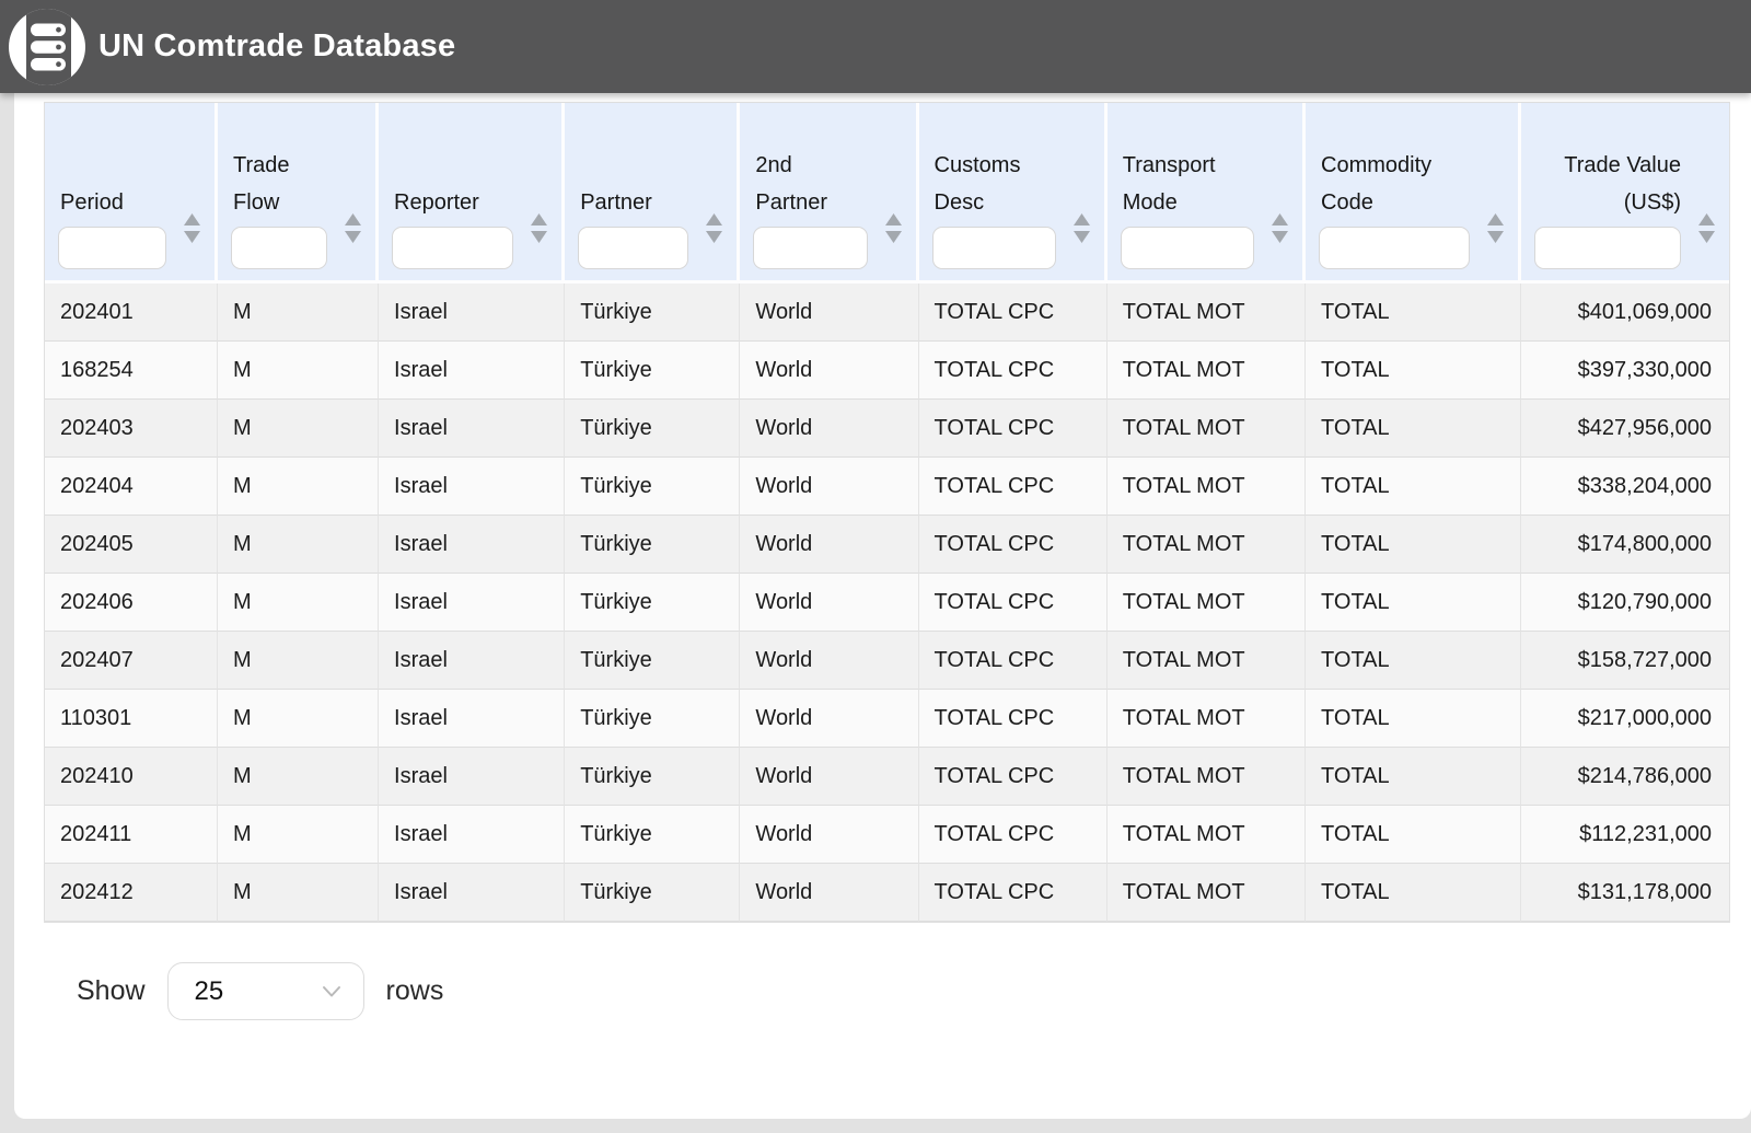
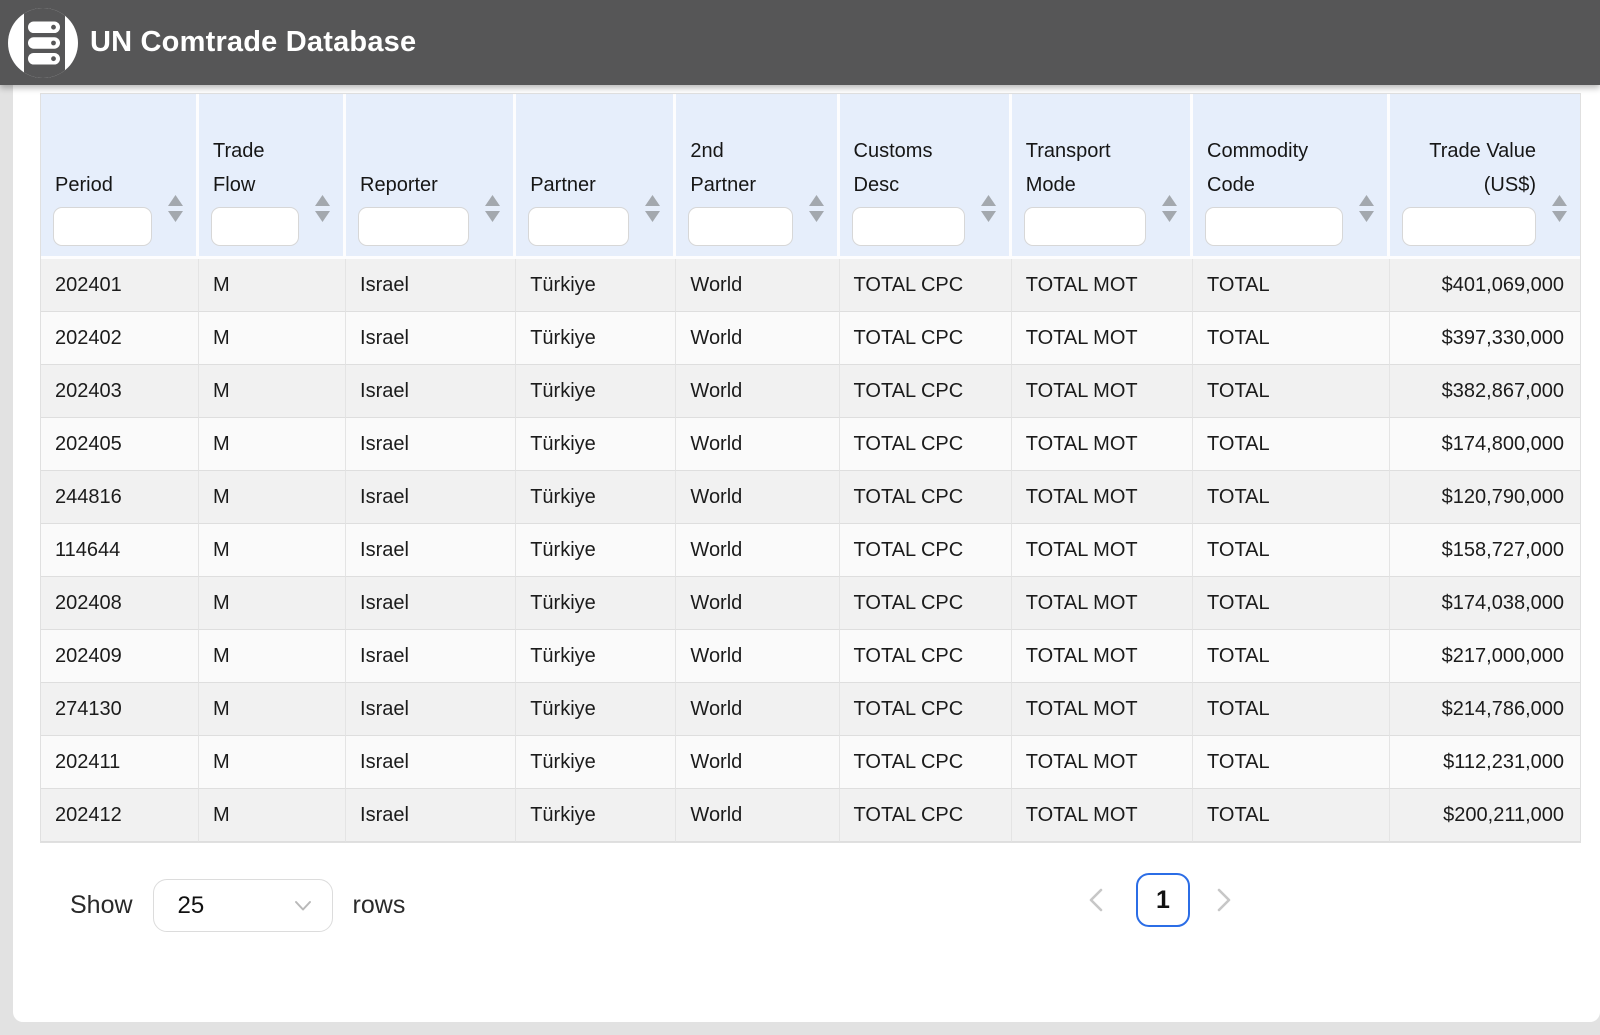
  UN Comtrade Database
  Period	Trade Flow	Reporter	Partner	2nd Partner	Customs Desc	Transport Mode	Commodity Code	Trade Value (US$)
  202401	M	Israel	Türkiye	World	TOTAL CPC	TOTAL MOT	TOTAL	$401,069,000
- 168254	M	Israel	Türkiye	World	TOTAL CPC	TOTAL MOT	TOTAL	$397,330,000
+ 202402	M	Israel	Türkiye	World	TOTAL CPC	TOTAL MOT	TOTAL	$397,330,000
- 202403	M	Israel	Türkiye	World	TOTAL CPC	TOTAL MOT	TOTAL	$427,956,000
+ 202403	M	Israel	Türkiye	World	TOTAL CPC	TOTAL MOT	TOTAL	$382,867,000
- 202404	M	Israel	Türkiye	World	TOTAL CPC	TOTAL MOT	TOTAL	$338,204,000
  202405	M	Israel	Türkiye	World	TOTAL CPC	TOTAL MOT	TOTAL	$174,800,000
- 202406	M	Israel	Türkiye	World	TOTAL CPC	TOTAL MOT	TOTAL	$120,790,000
+ 244816	M	Israel	Türkiye	World	TOTAL CPC	TOTAL MOT	TOTAL	$120,790,000
- 202407	M	Israel	Türkiye	World	TOTAL CPC	TOTAL MOT	TOTAL	$158,727,000
+ 114644	M	Israel	Türkiye	World	TOTAL CPC	TOTAL MOT	TOTAL	$158,727,000
+ 202408	M	Israel	Türkiye	World	TOTAL CPC	TOTAL MOT	TOTAL	$174,038,000
- 110301	M	Israel	Türkiye	World	TOTAL CPC	TOTAL MOT	TOTAL	$217,000,000
+ 202409	M	Israel	Türkiye	World	TOTAL CPC	TOTAL MOT	TOTAL	$217,000,000
- 202410	M	Israel	Türkiye	World	TOTAL CPC	TOTAL MOT	TOTAL	$214,786,000
+ 274130	M	Israel	Türkiye	World	TOTAL CPC	TOTAL MOT	TOTAL	$214,786,000
  202411	M	Israel	Türkiye	World	TOTAL CPC	TOTAL MOT	TOTAL	$112,231,000
- 202412	M	Israel	Türkiye	World	TOTAL CPC	TOTAL MOT	TOTAL	$131,178,000
+ 202412	M	Israel	Türkiye	World	TOTAL CPC	TOTAL MOT	TOTAL	$200,211,000
  Show
  25
  rows
+ 1
